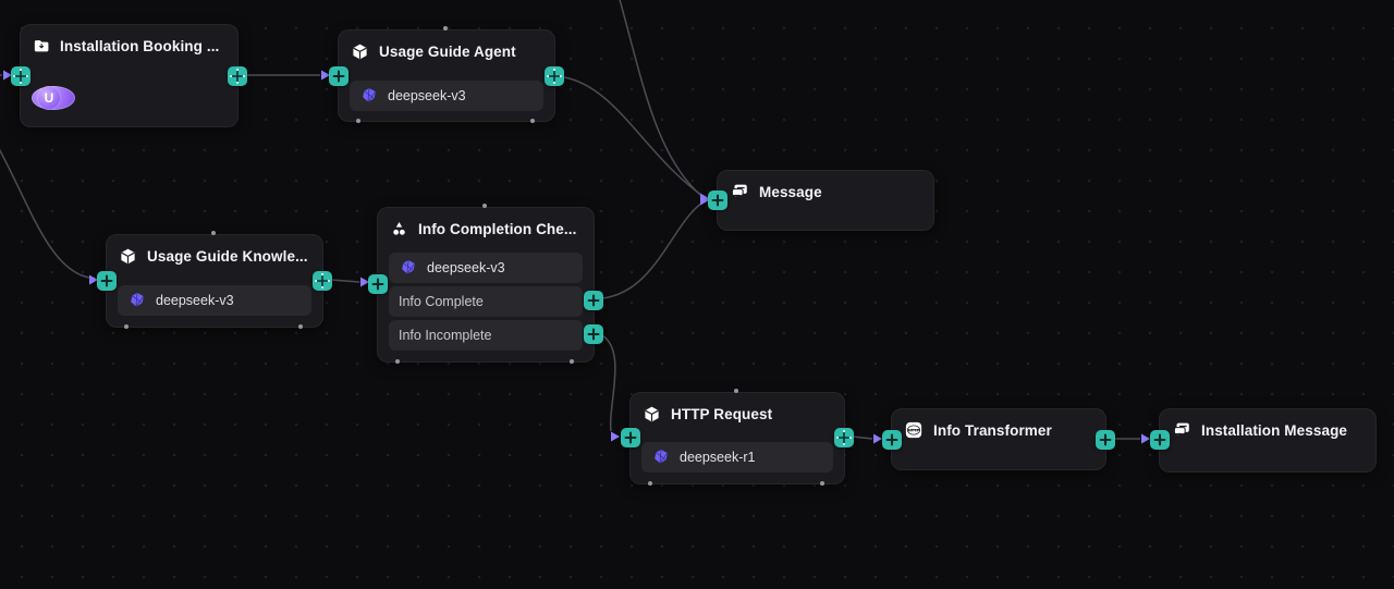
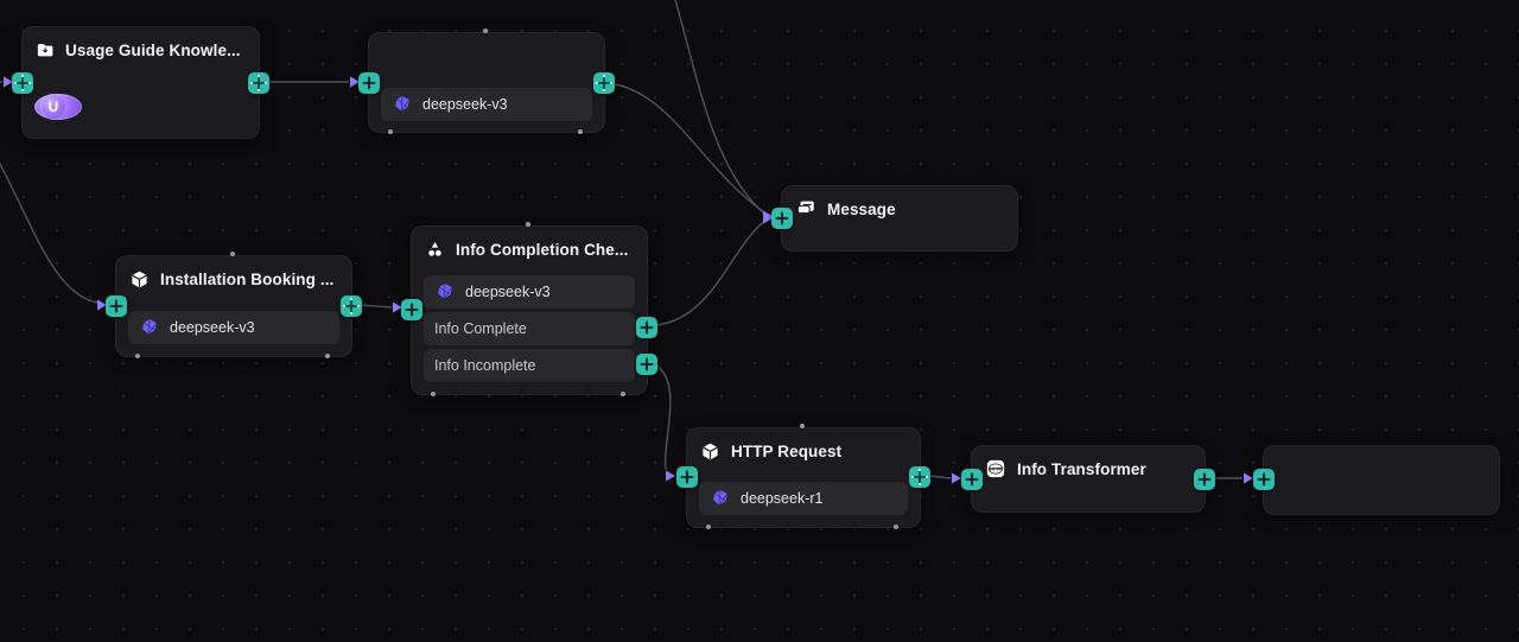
- Installation Booking ...
+ Usage Guide Knowle...
  U
- Usage Guide Agent
  deepseek-v3
  Message
- Usage Guide Knowle...
+ Installation Booking ...
  deepseek-v3
  Info Completion Che...
  deepseek-v3
  Info Complete
  Info Incomplete
  HTTP Request
  deepseek-r1
  Info Transformer
- Installation Message
